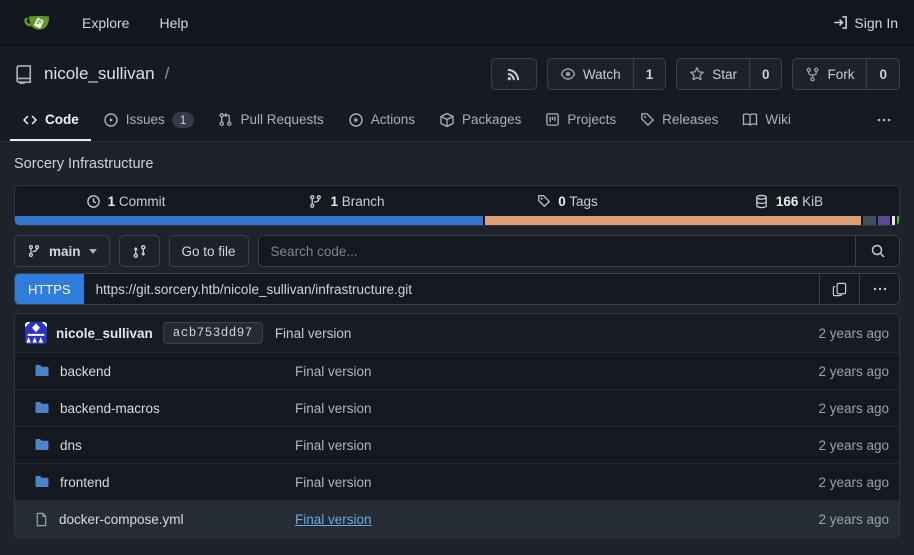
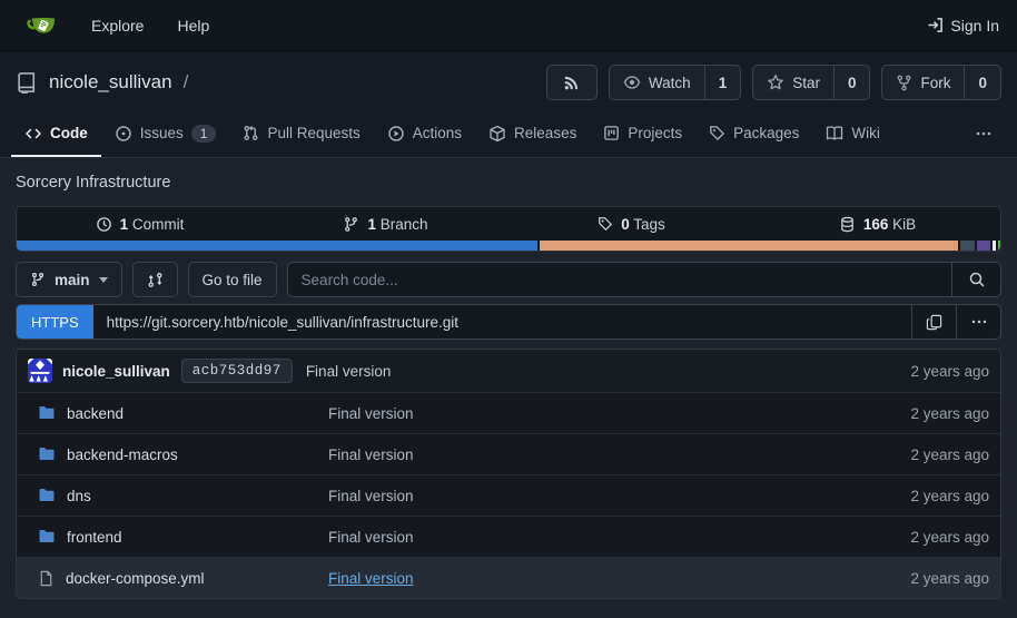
  Explore
  Help
  Sign In
  nicole_sullivan
  /
  Watch
  1
  Star
  0
  Fork
  0
  Code
  Issues
  1
  Pull Requests
  Actions
- Packages
+ Releases
  Projects
- Releases
+ Packages
  Wiki
  Sorcery Infrastructure
  1 Commit
  1 Branch
  0 Tags
  166 KiB
  main
  Go to file
  Search code...
  HTTPS
  https://git.sorcery.htb/nicole_sullivan/infrastructure.git
  nicole_sullivan
  acb753dd97
  Final version
  2 years ago
  backend
  Final version
  2 years ago
  backend-macros
  Final version
  2 years ago
  dns
  Final version
  2 years ago
  frontend
  Final version
  2 years ago
  docker-compose.yml
  Final version
  2 years ago
